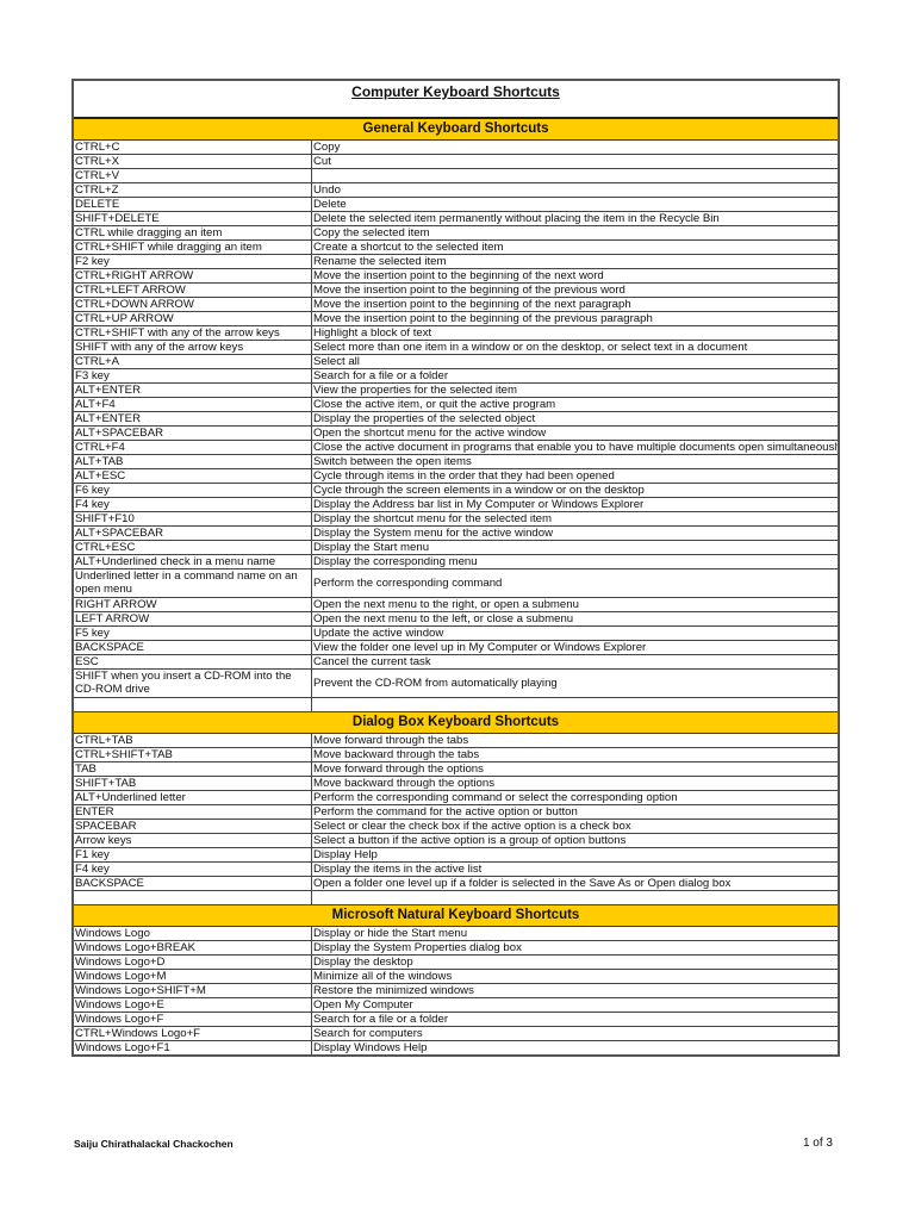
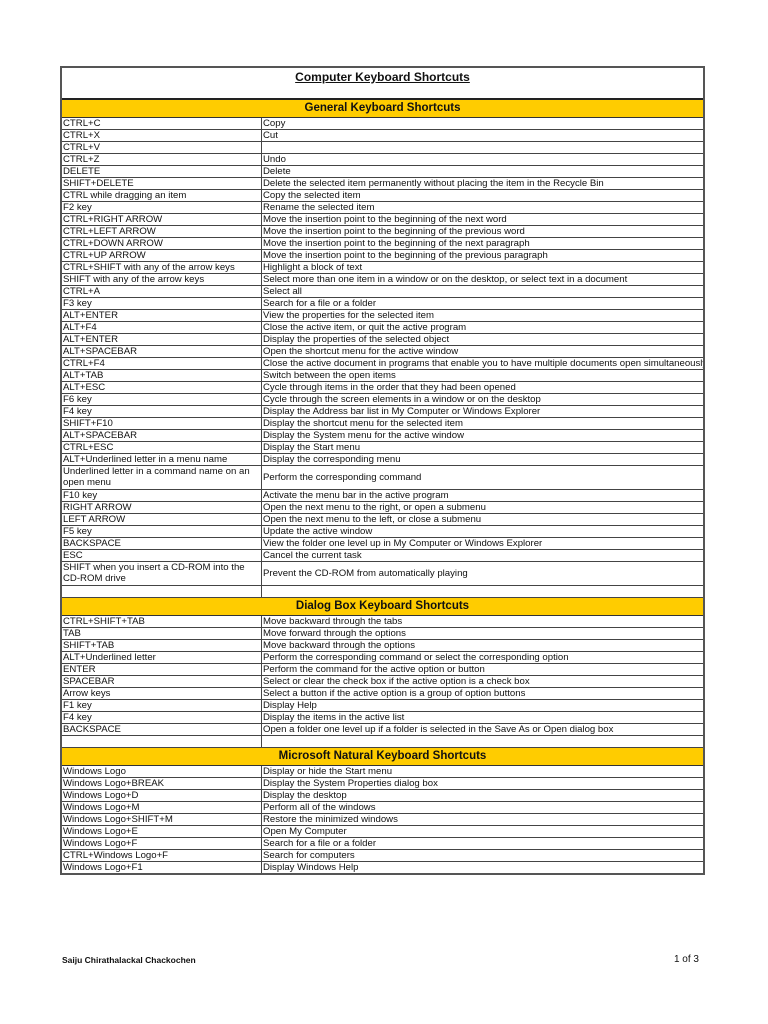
  Computer Keyboard Shortcuts
  General Keyboard Shortcuts
  CTRL+C
  Copy
  CTRL+X
  Cut
  CTRL+V
  CTRL+Z
  Undo
  DELETE
  Delete
  SHIFT+DELETE
  Delete the selected item permanently without placing the item in the Recycle Bin
  CTRL while dragging an item
  Copy the selected item
- CTRL+SHIFT while dragging an item
- Create a shortcut to the selected item
  F2 key
  Rename the selected item
  CTRL+RIGHT ARROW
  Move the insertion point to the beginning of the next word
  CTRL+LEFT ARROW
  Move the insertion point to the beginning of the previous word
  CTRL+DOWN ARROW
  Move the insertion point to the beginning of the next paragraph
  CTRL+UP ARROW
  Move the insertion point to the beginning of the previous paragraph
  CTRL+SHIFT with any of the arrow keys
  Highlight a block of text
  SHIFT with any of the arrow keys
  Select more than one item in a window or on the desktop, or select text in a document
  CTRL+A
  Select all
  F3 key
  Search for a file or a folder
  ALT+ENTER
  View the properties for the selected item
  ALT+F4
  Close the active item, or quit the active program
  ALT+ENTER
  Display the properties of the selected object
  ALT+SPACEBAR
  Open the shortcut menu for the active window
  CTRL+F4
  Close the active document in programs that enable you to have multiple documents open simultaneousl
  ALT+TAB
  Switch between the open items
  ALT+ESC
  Cycle through items in the order that they had been opened
  F6 key
  Cycle through the screen elements in a window or on the desktop
  F4 key
  Display the Address bar list in My Computer or Windows Explorer
  SHIFT+F10
  Display the shortcut menu for the selected item
  ALT+SPACEBAR
  Display the System menu for the active window
  CTRL+ESC
  Display the Start menu
- ALT+Underlined check in a menu name
+ ALT+Underlined letter in a menu name
  Display the corresponding menu
  Underlined letter in a command name on an open menu
  Perform the corresponding command
+ F10 key
+ Activate the menu bar in the active program
  RIGHT ARROW
  Open the next menu to the right, or open a submenu
  LEFT ARROW
  Open the next menu to the left, or close a submenu
  F5 key
  Update the active window
  BACKSPACE
  View the folder one level up in My Computer or Windows Explorer
  ESC
  Cancel the current task
  SHIFT when you insert a CD-ROM into the CD-ROM drive
  Prevent the CD-ROM from automatically playing
  Dialog Box Keyboard Shortcuts
- CTRL+TAB
- Move forward through the tabs
  CTRL+SHIFT+TAB
  Move backward through the tabs
  TAB
  Move forward through the options
  SHIFT+TAB
  Move backward through the options
  ALT+Underlined letter
  Perform the corresponding command or select the corresponding option
  ENTER
  Perform the command for the active option or button
  SPACEBAR
  Select or clear the check box if the active option is a check box
  Arrow keys
  Select a button if the active option is a group of option buttons
  F1 key
  Display Help
  F4 key
  Display the items in the active list
  BACKSPACE
  Open a folder one level up if a folder is selected in the Save As or Open dialog box
  Microsoft Natural Keyboard Shortcuts
  Windows Logo
  Display or hide the Start menu
  Windows Logo+BREAK
  Display the System Properties dialog box
  Windows Logo+D
  Display the desktop
  Windows Logo+M
- Minimize all of the windows
+ Perform all of the windows
  Windows Logo+SHIFT+M
  Restore the minimized windows
  Windows Logo+E
  Open My Computer
  Windows Logo+F
  Search for a file or a folder
  CTRL+Windows Logo+F
  Search for computers
  Windows Logo+F1
  Display Windows Help
  Saiju Chirathalackal Chackochen
  1 of 3
